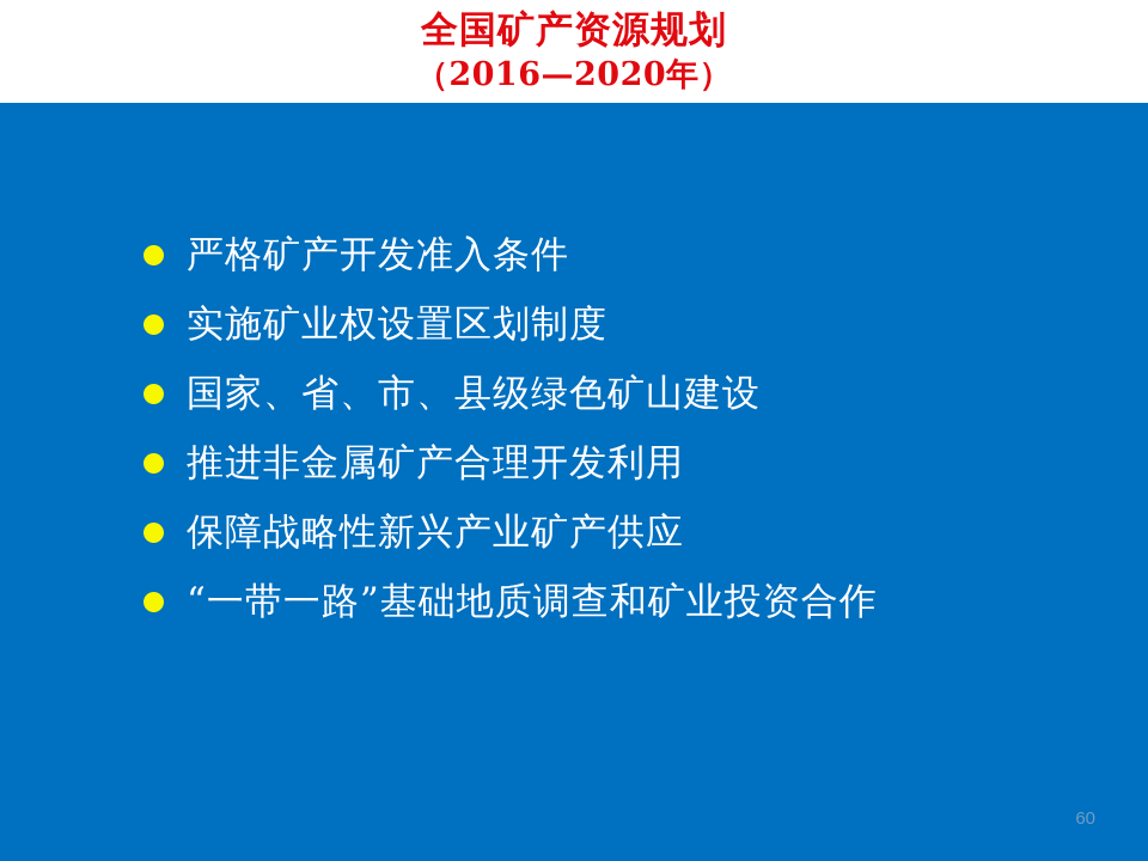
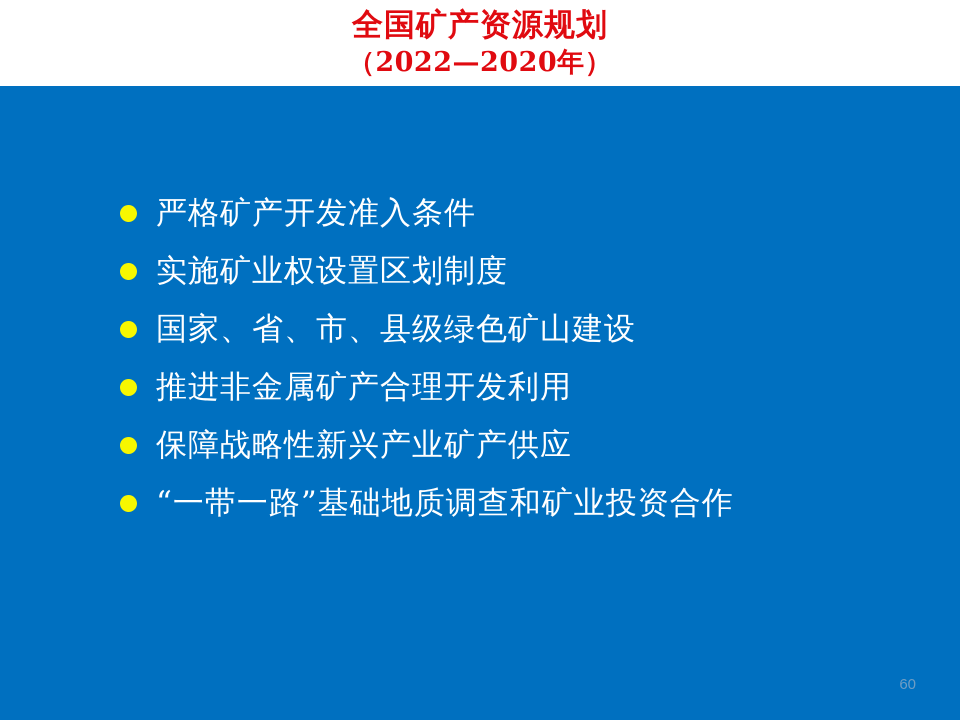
  全国矿产资源规划
- （2016—2020年）
+ （2022—2020年）
  严格矿产开发准入条件
  实施矿业权设置区划制度
  国家、省、市、县级绿色矿山建设
  推进非金属矿产合理开发利用
  保障战略性新兴产业矿产供应
  “一带一路”基础地质调查和矿业投资合作
  60
